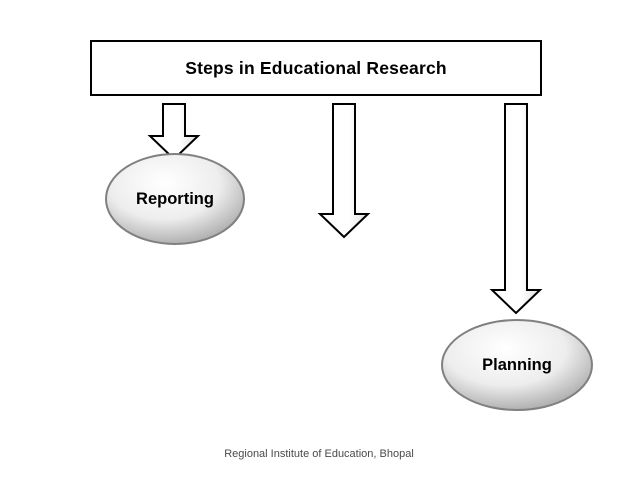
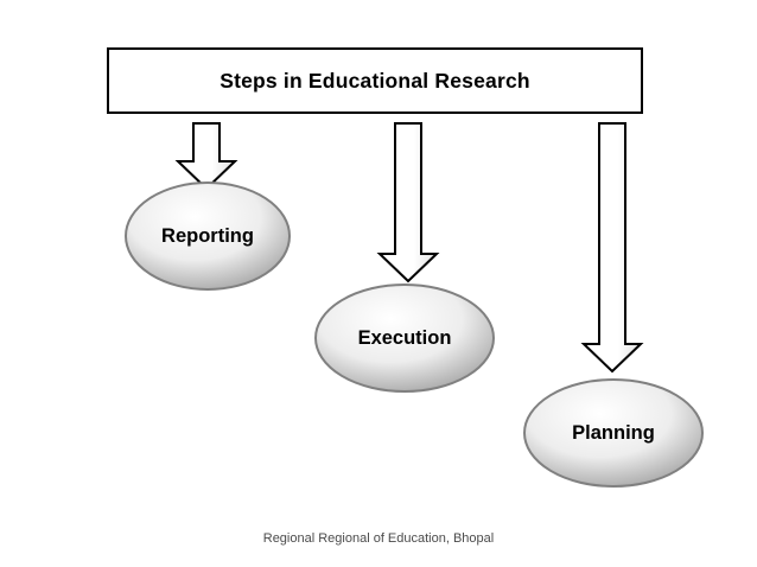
  Steps in Educational Research
  Reporting
+ Execution
  Planning
- Regional Institute of Education, Bhopal
+ Regional Regional of Education, Bhopal
